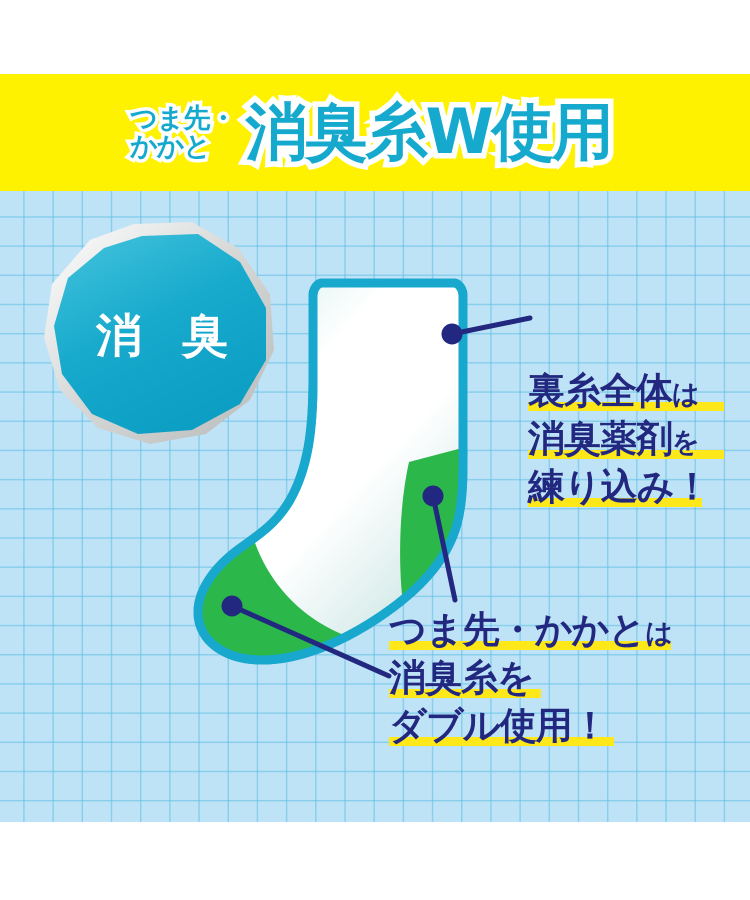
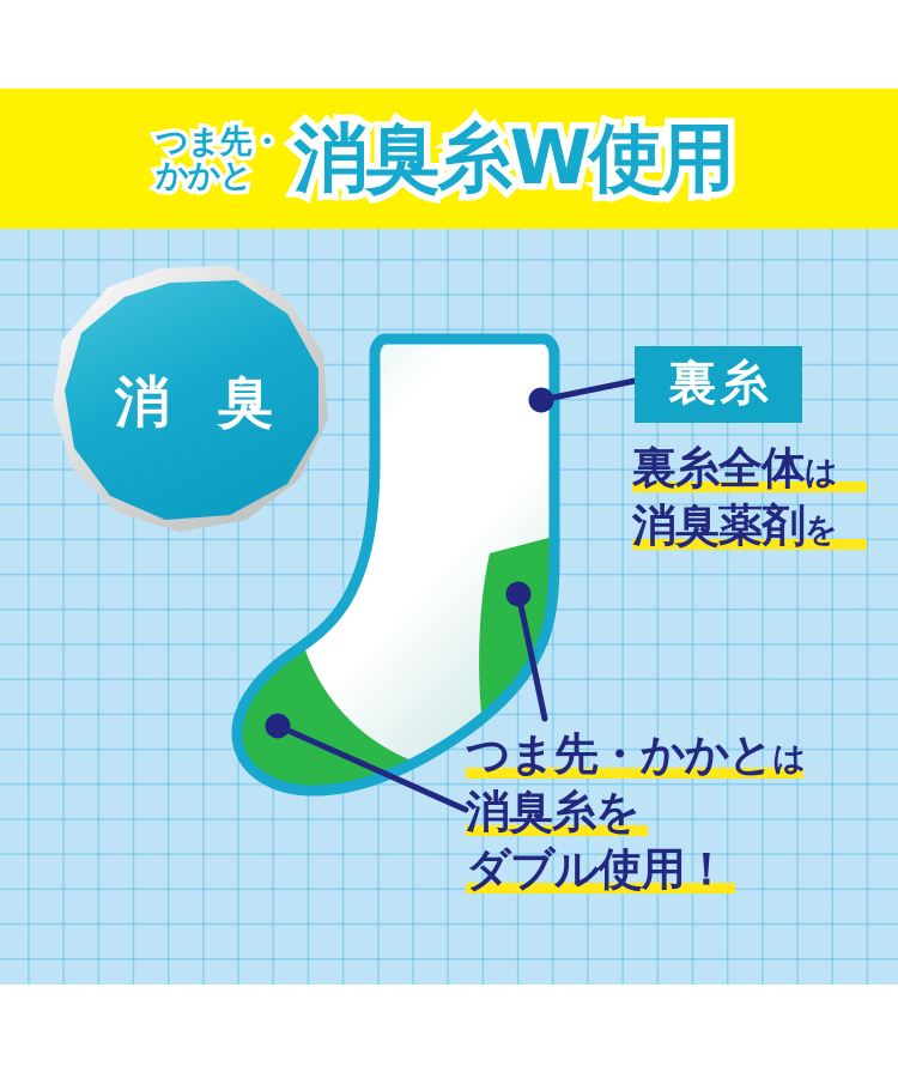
  つま先・
  かかと
  消臭糸W使用
  消 臭
+ 裏糸
  裏糸全体は
  消臭薬剤を
- 練り込み！
  つま先・かかとは
  消臭糸を
  ダブル使用！
